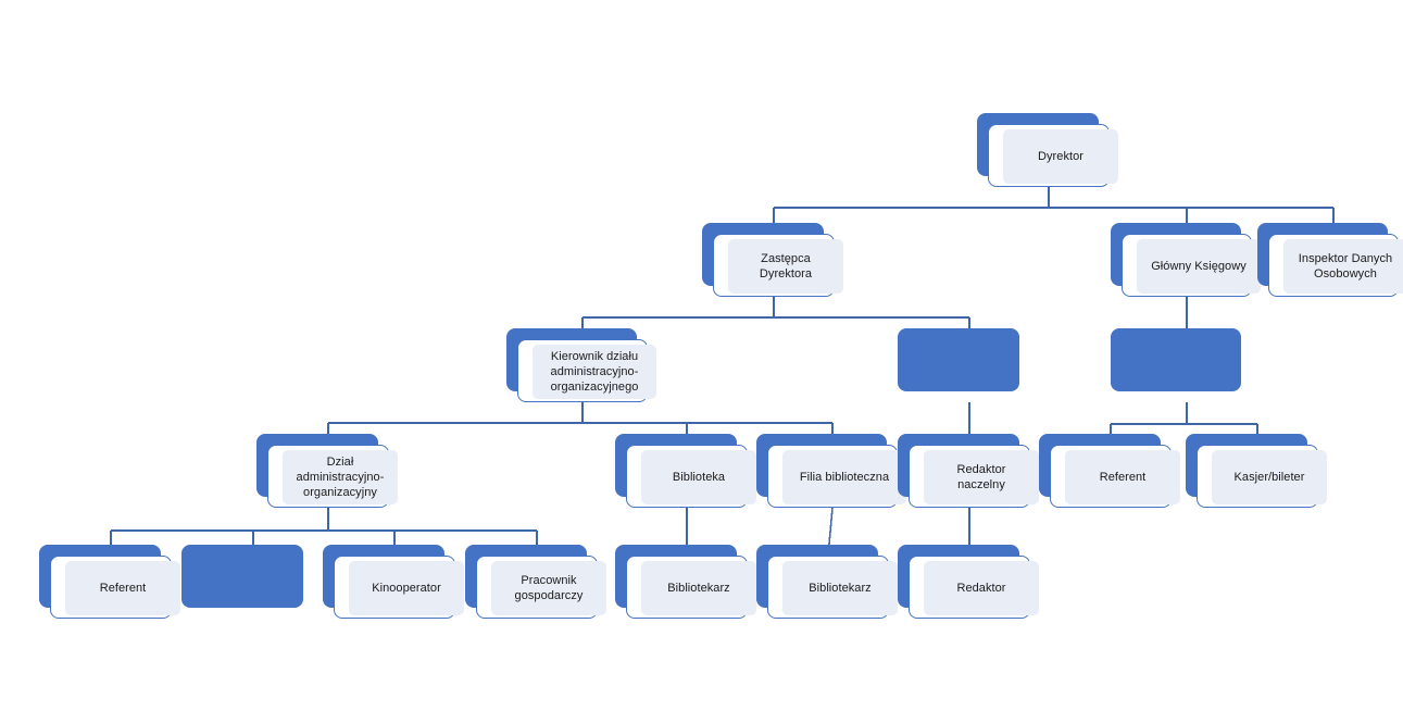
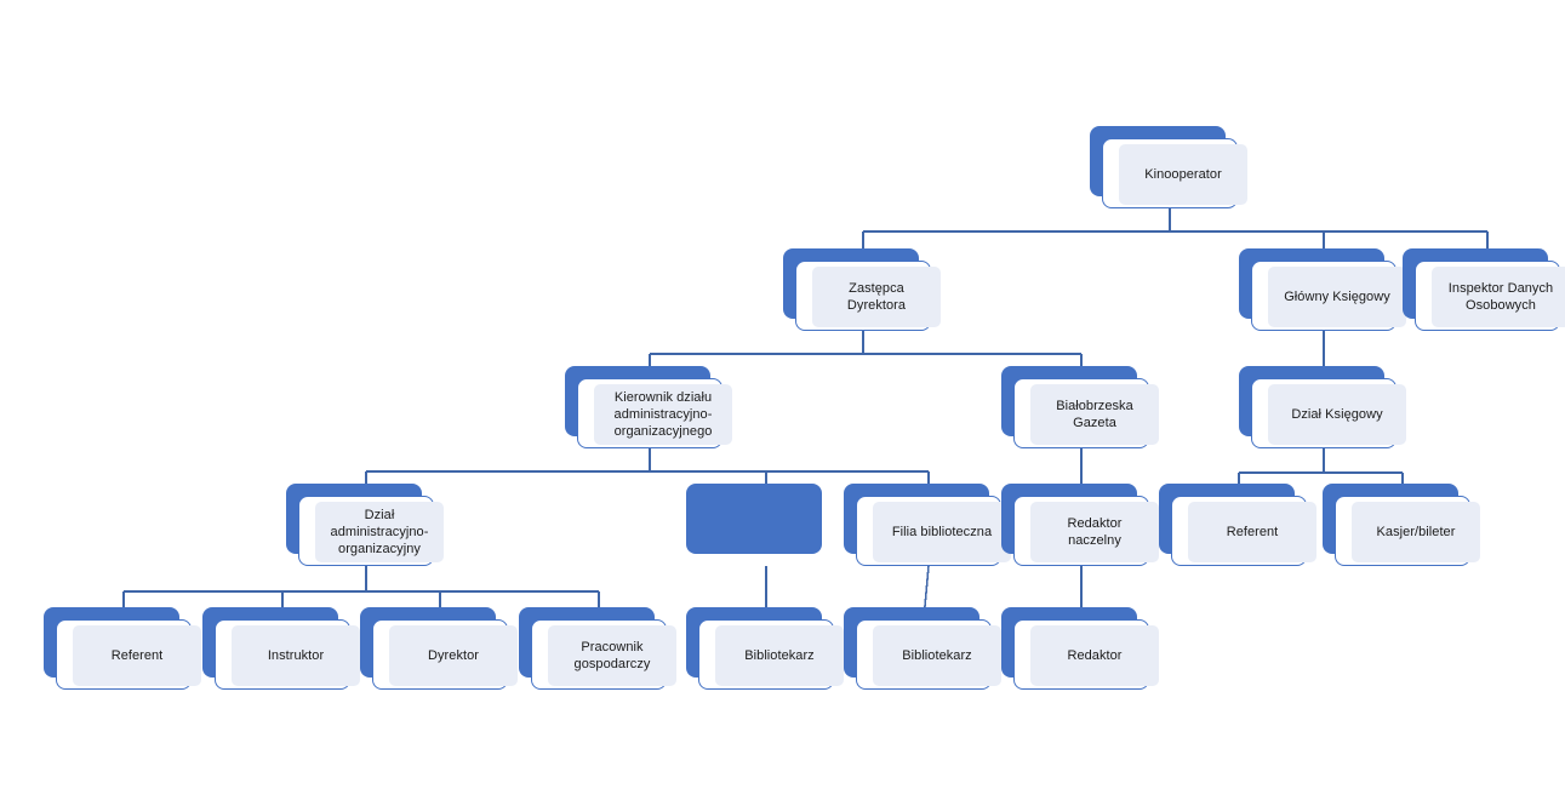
- Dyrektor
+ Kinooperator
  Zastępca
  Dyrektora
  Główny Księgowy
  Inspektor Danych
  Osobowych
  Kierownik działu
  administracyjno-
  organizacyjnego
+ Białobrzeska
+ Gazeta
+ Dział Księgowy
  Dział
  administracyjno-
  organizacyjny
- Biblioteka
  Filia biblioteczna
  Redaktor
  naczelny
  Referent
  Kasjer/bileter
  Referent
+ Instruktor
- Kinooperator
+ Dyrektor
  Pracownik
  gospodarczy
  Bibliotekarz
  Bibliotekarz
  Redaktor
